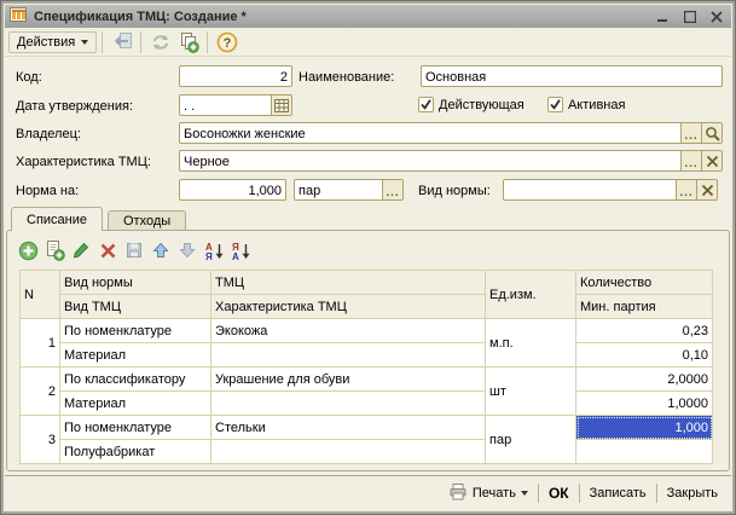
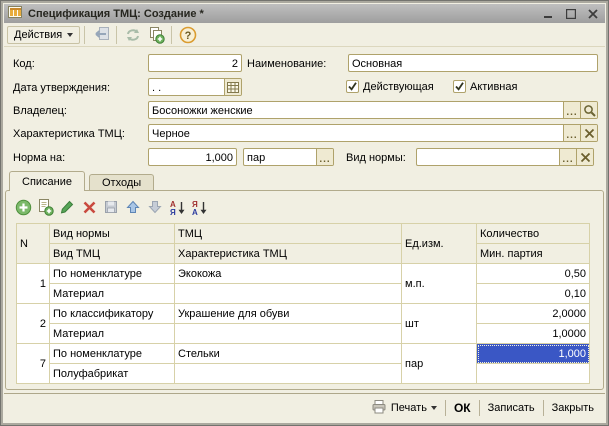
  Спецификация ТМЦ: Создание *
  Действия
  ?
  Код:
  2
  Наименование:
  Основная
  Дата утверждения:
  . .
  Действующая
  Активная
  Владелец:
  Босоножки женские
  ...
  Характеристика ТМЦ:
  Черное
  ...
  Норма на:
  1,000
  пар
  ...
  Вид нормы:
  ...
  Списание
  Отходы
  А
  Я
  Я
  А
  N	Вид нормы	ТМЦ	Ед.изм.	Количество
  Вид ТМЦ	Характеристика ТМЦ	Мин. партия
- 1	По номенклатуре	Экокожа	м.п.	0,23
+ 1	По номенклатуре	Экокожа	м.п.	0,50
  Материал		0,10
  2	По классификатору	Украшение для обуви	шт	2,0000
  Материал		1,0000
- 3	По номенклатуре	Стельки	пар	1,000
+ 7	По номенклатуре	Стельки	пар	1,000
  Полуфабрикат
  Печать
  ОК
  Записать
  Закрыть
